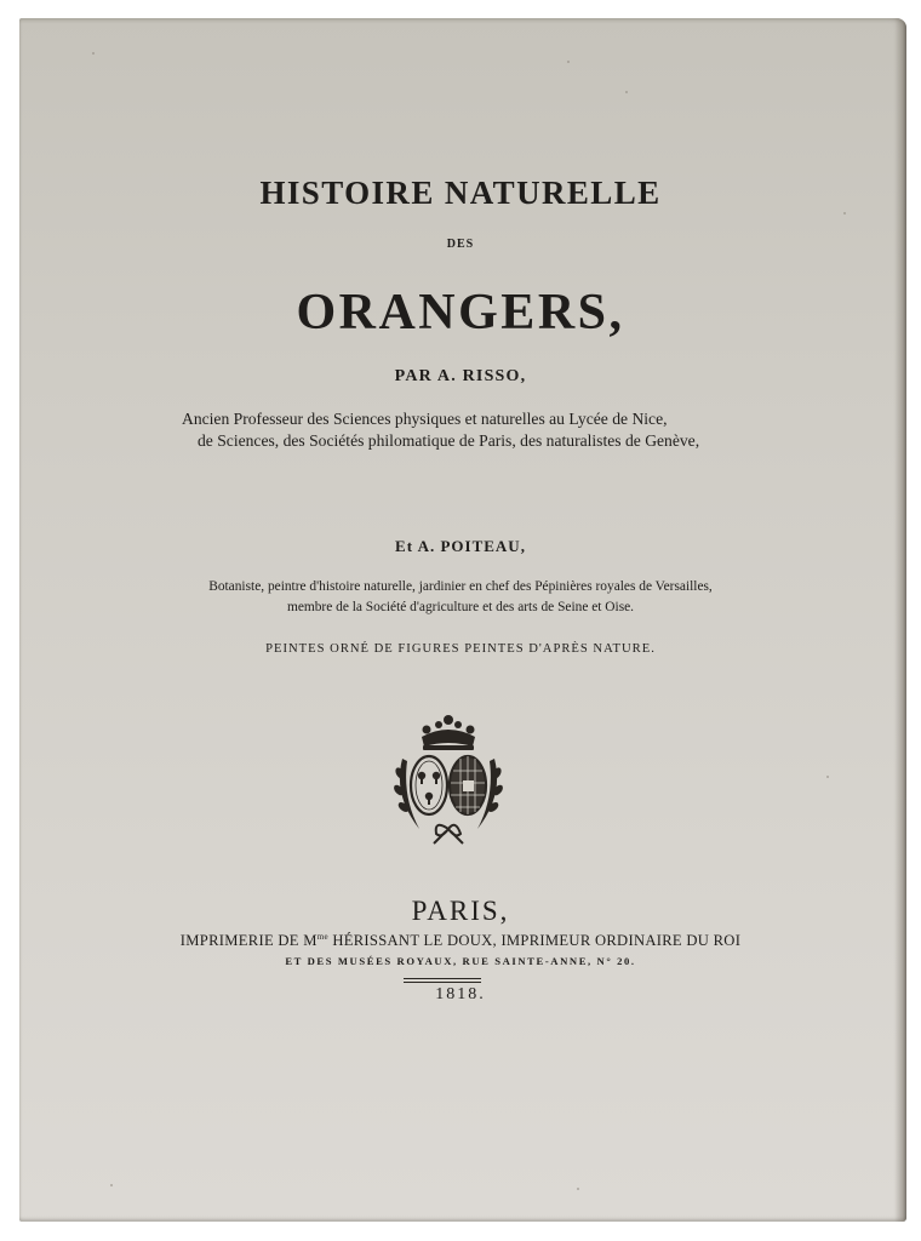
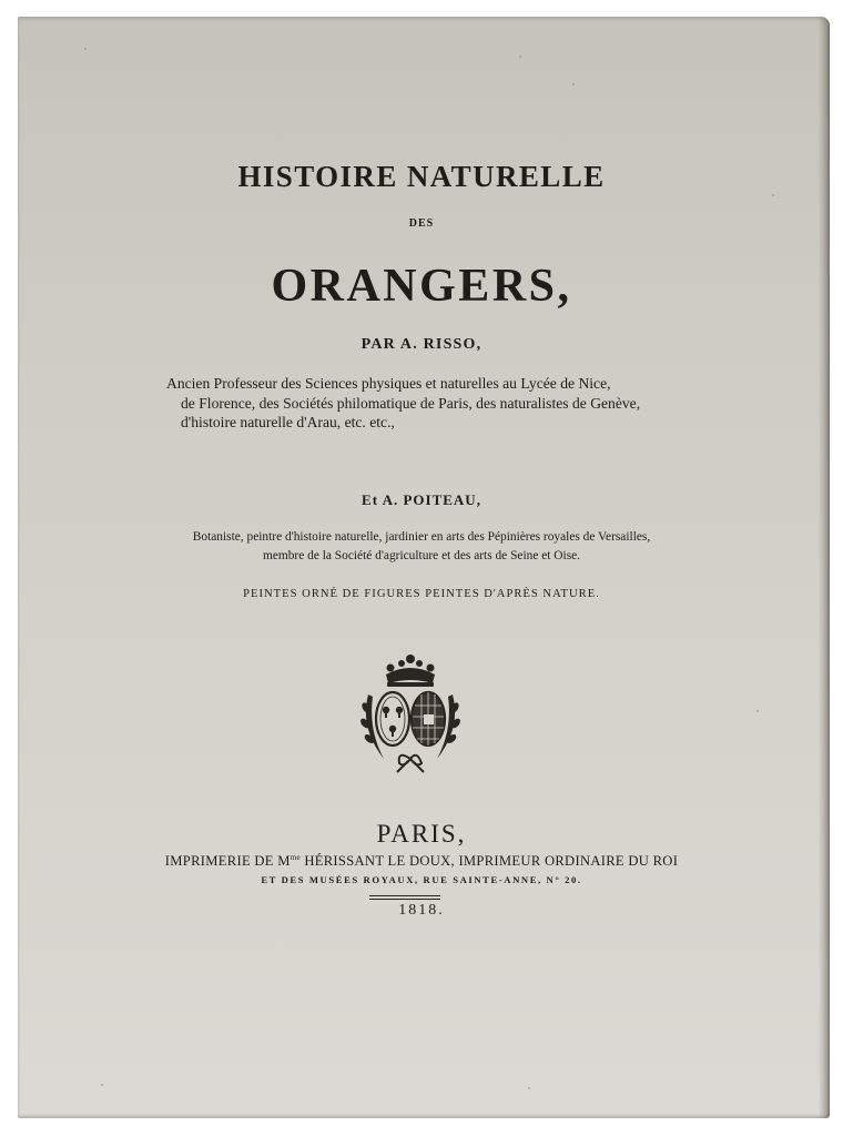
  HISTOIRE NATURELLE
  DES
  ORANGERS,
  PAR A. RISSO,
  Ancien Professeur des Sciences physiques et naturelles au Lycée de Nice,
- de Sciences, des Sociétés philomatique de Paris, des naturalistes de Genève,
+ de Florence, des Sociétés philomatique de Paris, des naturalistes de Genève,
+ d'histoire naturelle d'Arau, etc. etc.,
  Et A. POITEAU,
- Botaniste, peintre d'histoire naturelle, jardinier en chef des Pépinières royales de Versailles,
+ Botaniste, peintre d'histoire naturelle, jardinier en arts des Pépinières royales de Versailles,
  membre de la Société d'agriculture et des arts de Seine et Oise.
  PEINTES ORNÉ DE FIGURES PEINTES D'APRÈS NATURE.
  PARIS,
  IMPRIMERIE DE Mme HÉRISSANT LE DOUX, IMPRIMEUR ORDINAIRE DU ROI
  ET DES MUSÉES ROYAUX, RUE SAINTE-ANNE, N° 20.
  1818.
